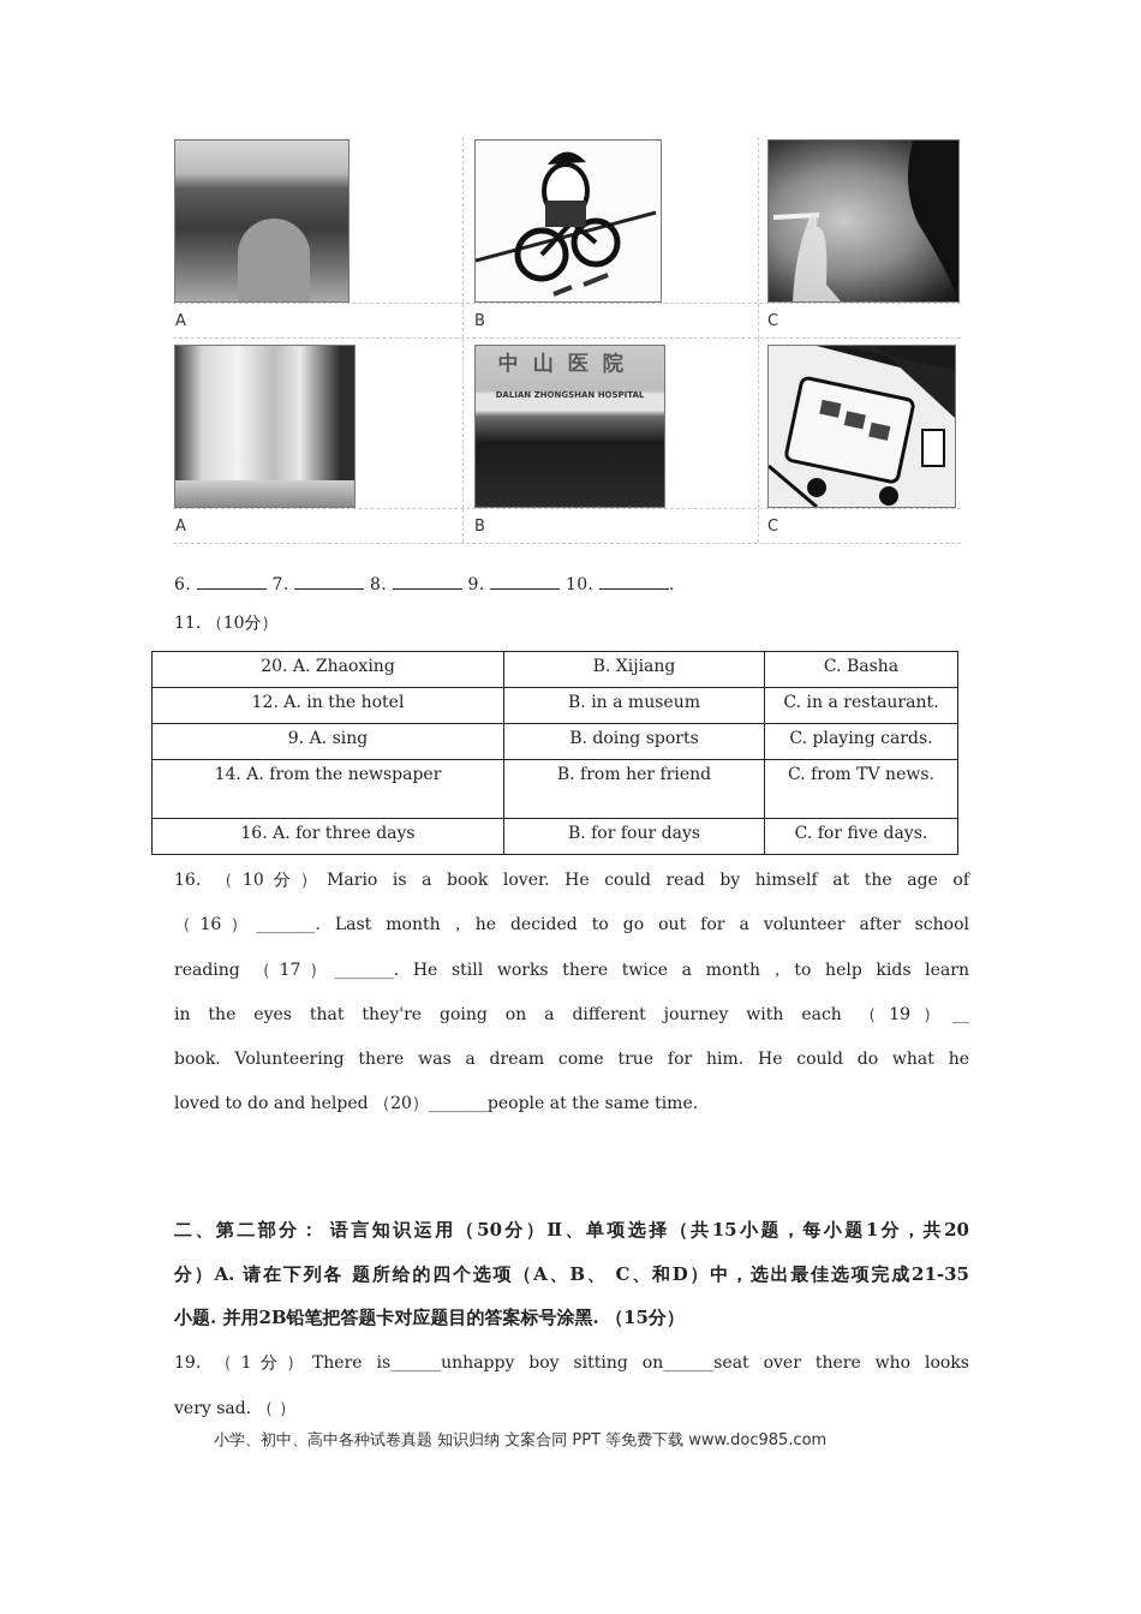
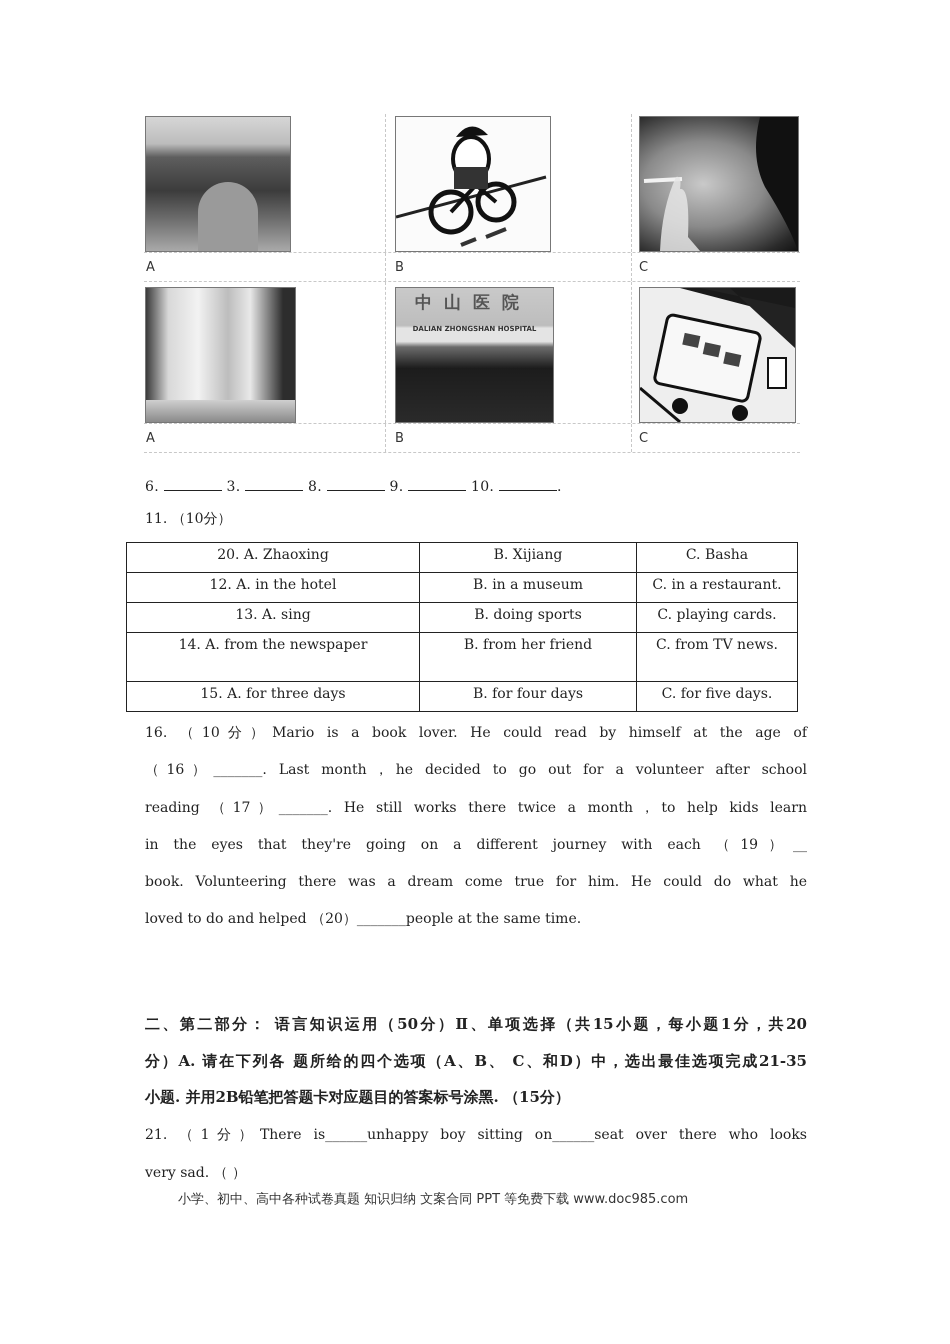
  A
  B
  C
  中山医院
  DALIAN ZHONGSHAN HOSPITAL
  A
  B
  C
- 6. 7. 8. 9. 10. .
+ 6. 3. 8. 9. 10. .
  11. （10分）
  20. A. Zhaoxing	B. Xijiang	C. Basha
  12. A. in the hotel	B. in a museum	C. in a restaurant.
- 9. A. sing	B. doing sports	C. playing cards.
+ 13. A. sing	B. doing sports	C. playing cards.
  14. A. from the newspaper	B. from her friend	C. from TV news.
- 16. A. for three days	B. for four days	C. for five days.
+ 15. A. for three days	B. for four days	C. for five days.
  16. （10分）Mario is a book lover. He could read by himself at the age of
  （16）_______. Last month，he decided to go out for a volunteer after school
  reading （17）_______. He still works there twice a month，to help kids learn
  in the eyes that they're going on a different journey with each （19）__
  book. Volunteering there was a dream come true for him. He could do what he
  loved to do and helped （20）_______people at the same time.
  二、第二部分： 语言知识运用（50分）Ⅱ、单项选择（共15小题，每小题1分，共20
  分）A. 请在下列各 题所给的四个选项（A、B、 C、和D）中，选出最佳选项完成21-35
  小题. 并用2B铅笔把答题卡对应题目的答案标号涂黑. （15分）
- 19. （1分）There is______unhappy boy sitting on______seat over there who looks
+ 21. （1分）There is______unhappy boy sitting on______seat over there who looks
  very sad. （ ）
  小学、初中、高中各种试卷真题 知识归纳 文案合同 PPT 等免费下载 www.doc985.com
